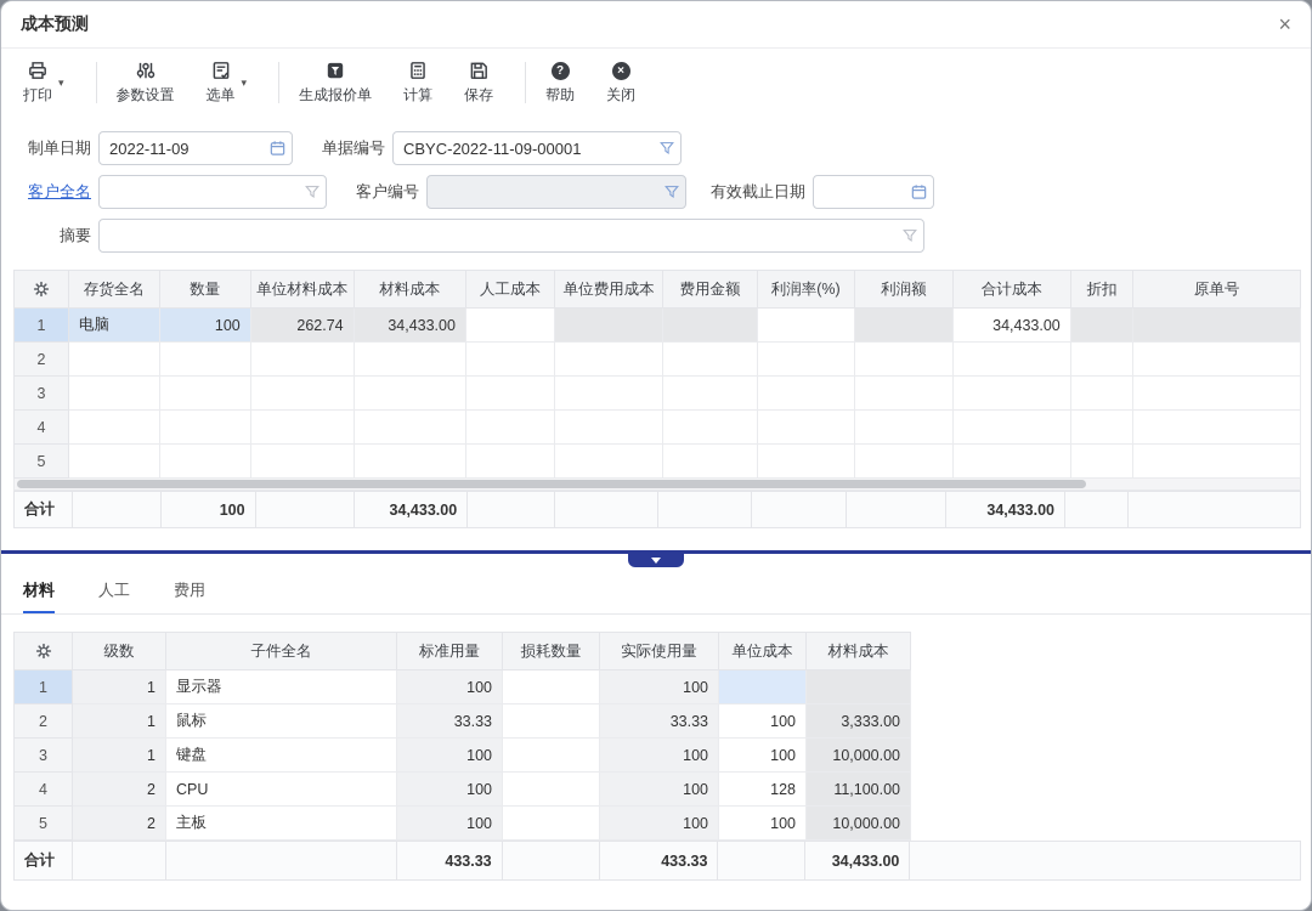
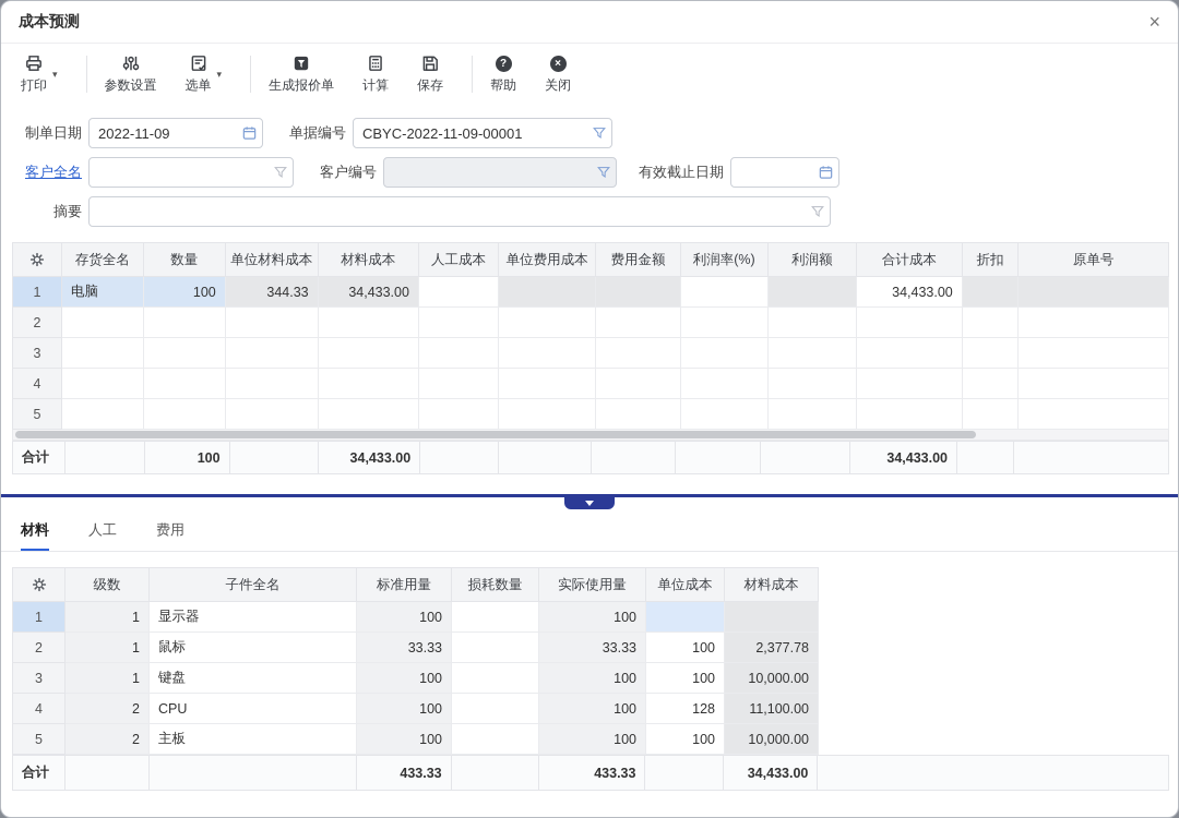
  成本预测
  ×
  打印
  ▾
  参数设置
  选单
  ▾
  生成报价单
  计算
  保存
  ?
  帮助
  ×
  关闭
  制单日期
  2022-11-09
  单据编号
  CBYC-2022-11-09-00001
  客户全名
  客户编号
  有效截止日期
  摘要
  	存货全名	数量	单位材料成本	材料成本	人工成本	单位费用成本	费用金额	利润率(%)	利润额	合计成本	折扣	原单号
- 1	电脑	100	262.74	34,433.00						34,433.00
+ 1	电脑	100	344.33	34,433.00						34,433.00
  2
  3
  4
  5
  合计		100		34,433.00						34,433.00
  材料
  人工
  费用
  	级数	子件全名	标准用量	损耗数量	实际使用量	单位成本	材料成本
  1	1	显示器	100		100
- 2	1	鼠标	33.33		33.33	100	3,333.00
+ 2	1	鼠标	33.33		33.33	100	2,377.78
  3	1	键盘	100		100	100	10,000.00
  4	2	CPU	100		100	128	11,100.00
  5	2	主板	100		100	100	10,000.00
  合计			433.33		433.33		34,433.00
